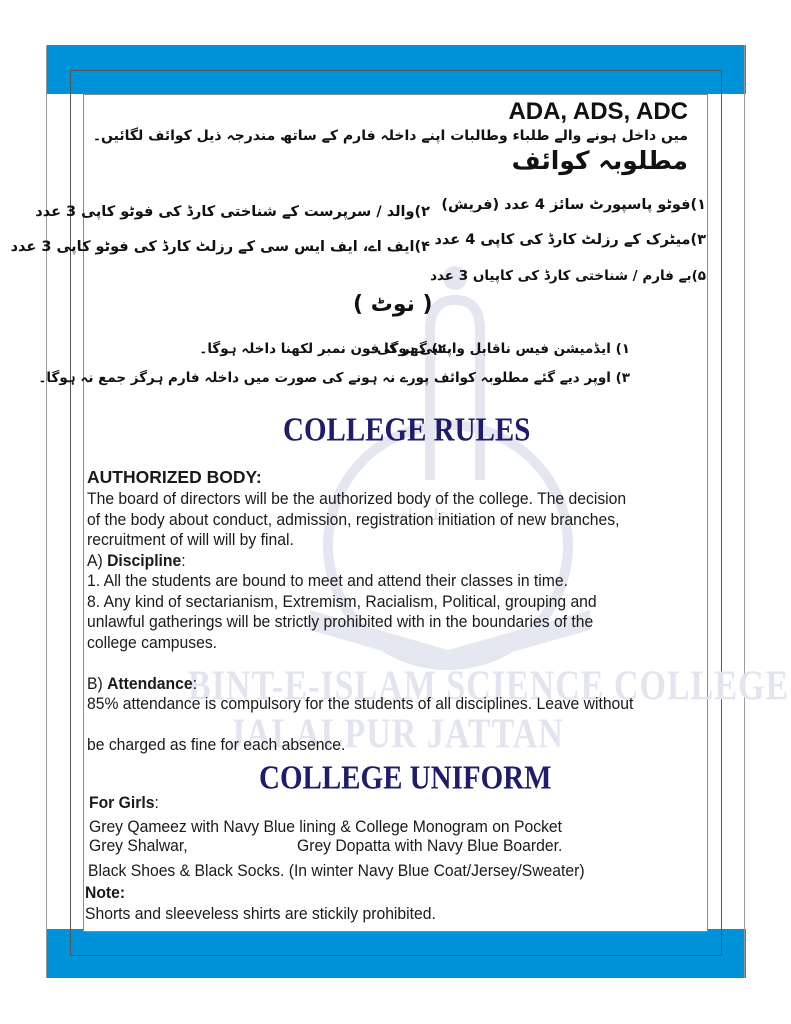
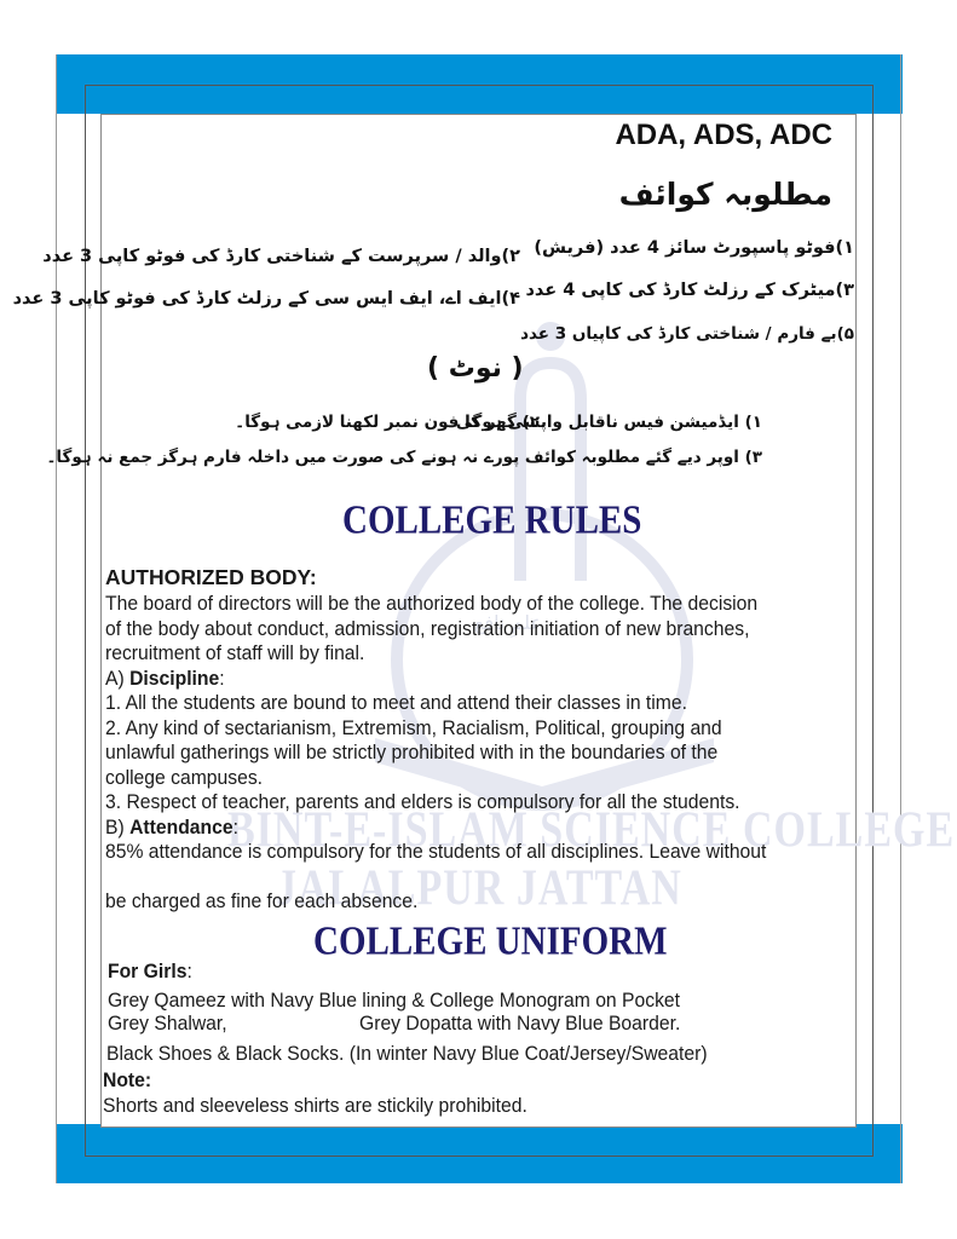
  علمِ نافع
  BINT-E-ISLAM SCIENCE COLLEGE
  JALALPUR JATTAN
  ADA, ADS, ADC
- میں داخل ہونے والے طلباء وطالبات اپنے داخلہ فارم کے ساتھ مندرجہ ذیل کوائف لگائیں۔
  مطلوبہ کوائف
  ۱)فوٹو پاسپورٹ سائز 4 عدد (فریش)
  ۲)والد / سرپرست کے شناختی کارڈ کی فوٹو کاپی 3 عدد
  ۳)میٹرک کے رزلٹ کارڈ کی کاپی 4 عدد
  ۴)ایف اے، ایف ایس سی کے رزلٹ کارڈ کی فوٹو کاپی 3 عدد
  ۵)بے فارم / شناختی کارڈ کی کاپیاں 3 عدد
  ( نوٹ )
  ۱) ایڈمیشن فیس ناقابل واپسی ہوگی۔
- ۲) گھر کا فون نمبر لکھنا داخلہ ہوگا۔
+ ۲) گھر کا فون نمبر لکھنا لازمی ہوگا۔
  ۳) اوپر دیے گئے مطلوبہ کوائف پورے نہ ہونے کی صورت میں داخلہ فارم ہرگز جمع نہ ہوگا۔
  COLLEGE RULES
  AUTHORIZED BODY:
  The board of directors will be the authorized body of the college. The decision
  of the body about conduct, admission, registration initiation of new branches,
- recruitment of will will by final.
+ recruitment of staff will by final.
  A) Discipline:
  1. All the students are bound to meet and attend their classes in time.
- 8. Any kind of sectarianism, Extremism, Racialism, Political, grouping and
+ 2. Any kind of sectarianism, Extremism, Racialism, Political, grouping and
  unlawful gatherings will be strictly prohibited with in the boundaries of the
  college campuses.
+ 3. Respect of teacher, parents and elders is compulsory for all the students.
  B) Attendance:
  85% attendance is compulsory for the students of all disciplines. Leave without
  be charged as fine for each absence.
  COLLEGE UNIFORM
  For Girls:
  Grey Qameez with Navy Blue lining & College Monogram on Pocket
  Grey Shalwar,
  Grey Dopatta with Navy Blue Boarder.
  Black Shoes & Black Socks. (In winter Navy Blue Coat/Jersey/Sweater)
  Note:
  Shorts and sleeveless shirts are stickily prohibited.
